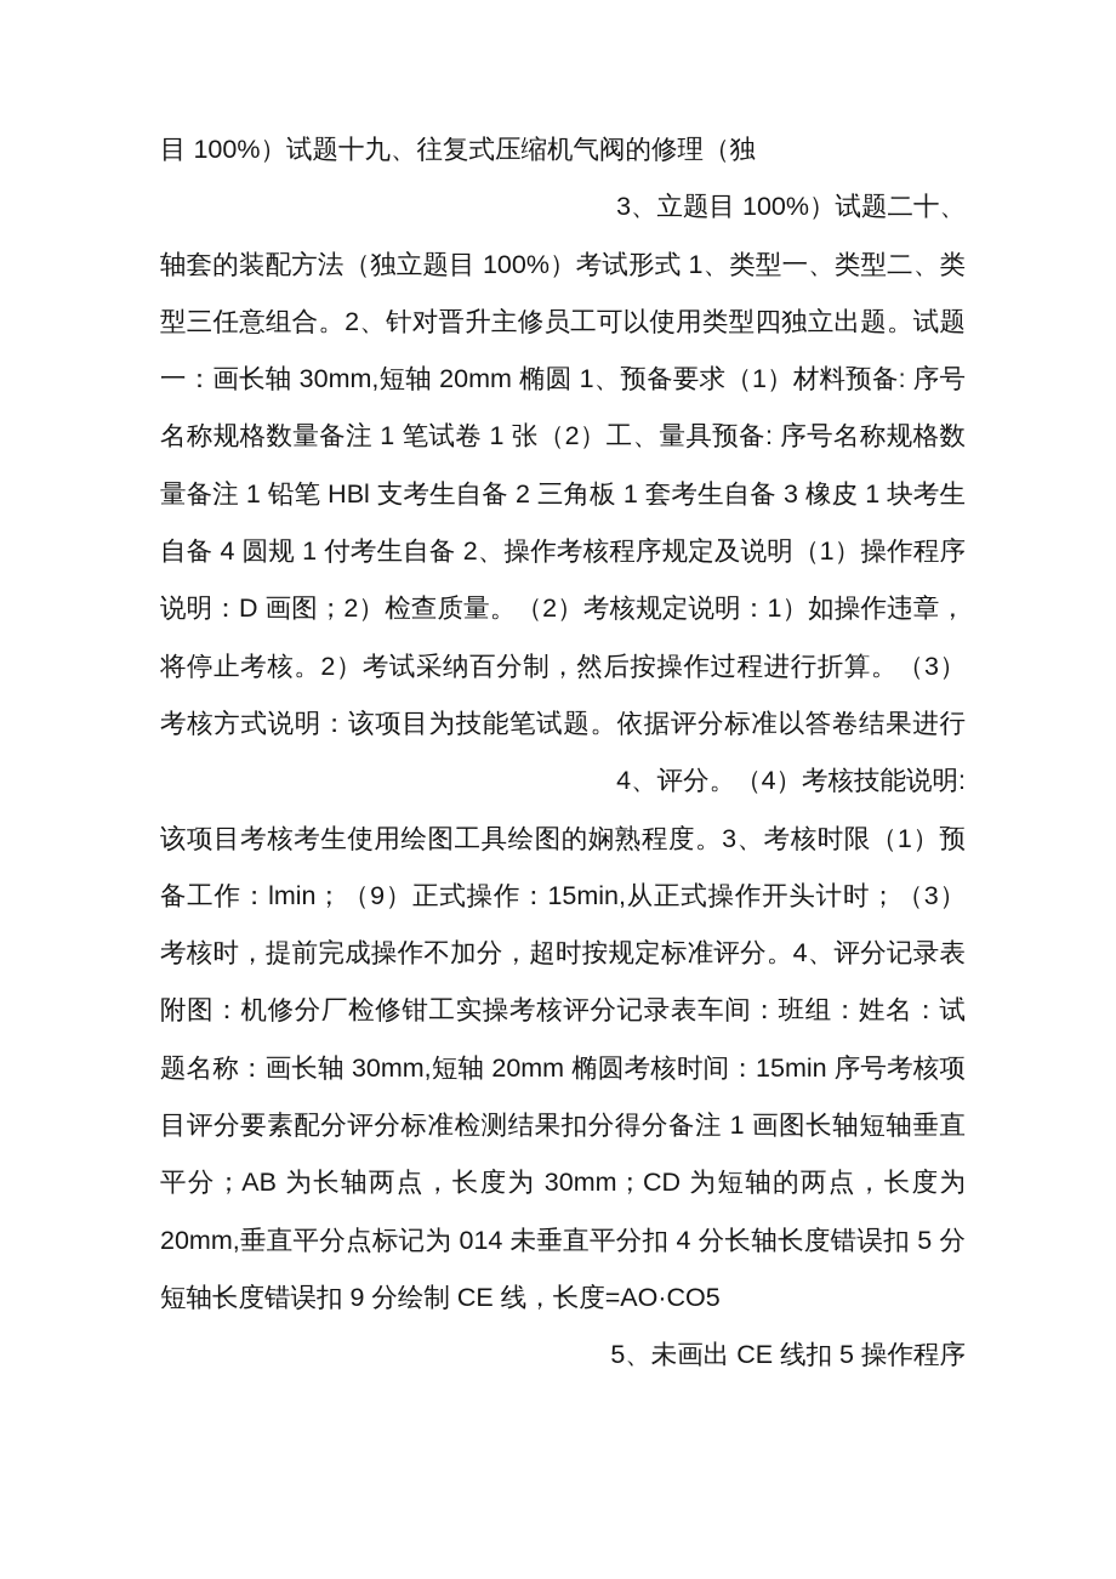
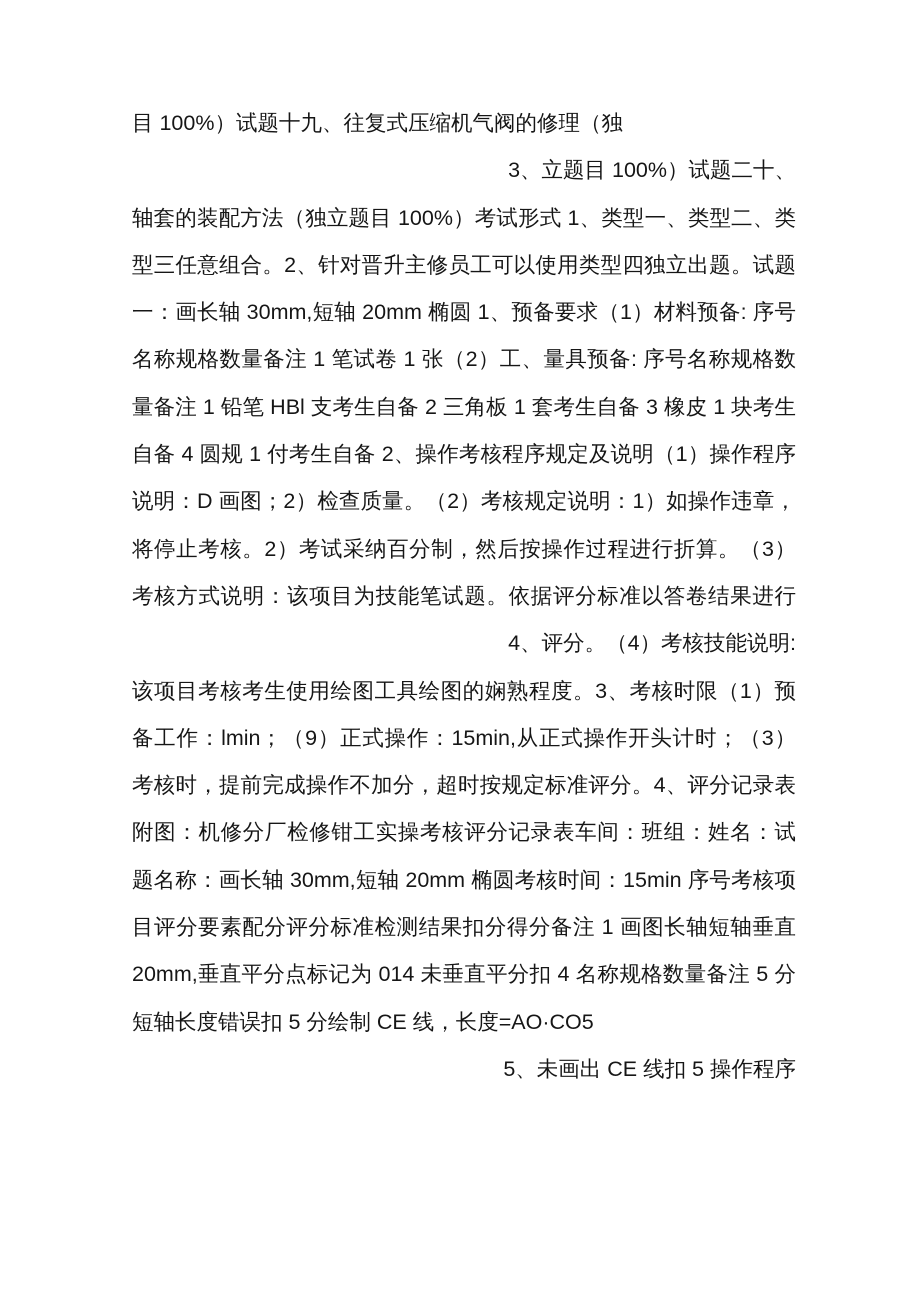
  目 100%）试题十九、往复式压缩机气阀的修理（独
  3、立题目 100%）试题二十、
  轴套的装配方法（独立题目 100%）考试形式 1、类型一、类型二、类
  型三任意组合。2、针对晋升主修员工可以使用类型四独立出题。试题
  一：画长轴 30mm,短轴 20mm 椭圆 1、预备要求（1）材料预备: 序号
  名称规格数量备注 1 笔试卷 1 张（2）工、量具预备: 序号名称规格数
  量备注 1 铅笔 HBl 支考生自备 2 三角板 1 套考生自备 3 橡皮 1 块考生
  自备 4 圆规 1 付考生自备 2、操作考核程序规定及说明（1）操作程序
  说明：D 画图；2）检查质量。（2）考核规定说明：1）如操作违章，
  将停止考核。2）考试采纳百分制，然后按操作过程进行折算。（3）
  考核方式说明：该项目为技能笔试题。依据评分标准以答卷结果进行
  4、评分。（4）考核技能说明:
  该项目考核考生使用绘图工具绘图的娴熟程度。3、考核时限（1）预
  备工作：lmin；（9）正式操作：15min,从正式操作开头计时；（3）
  考核时，提前完成操作不加分，超时按规定标准评分。4、评分记录表
  附图：机修分厂检修钳工实操考核评分记录表车间：班组：姓名：试
  题名称：画长轴 30mm,短轴 20mm 椭圆考核时间：15min 序号考核项
  目评分要素配分评分标准检测结果扣分得分备注 1 画图长轴短轴垂直
- 平分；AB 为长轴两点，长度为 30mm；CD 为短轴的两点，长度为
- 20mm,垂直平分点标记为 014 未垂直平分扣 4 分长轴长度错误扣 5 分
+ 20mm,垂直平分点标记为 014 未垂直平分扣 4 名称规格数量备注 5 分
- 短轴长度错误扣 9 分绘制 CE 线，长度=AO·CO5
+ 短轴长度错误扣 5 分绘制 CE 线，长度=AO·CO5
  5、未画出 CE 线扣 5 操作程序
